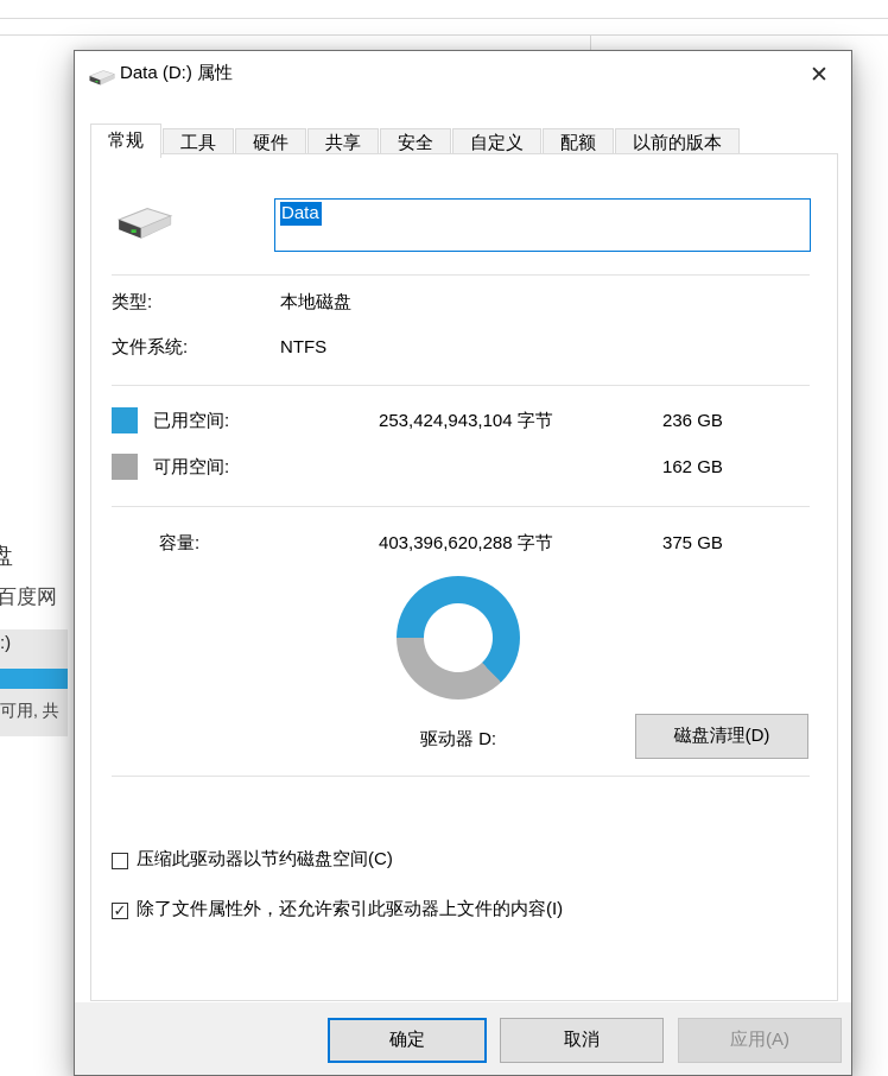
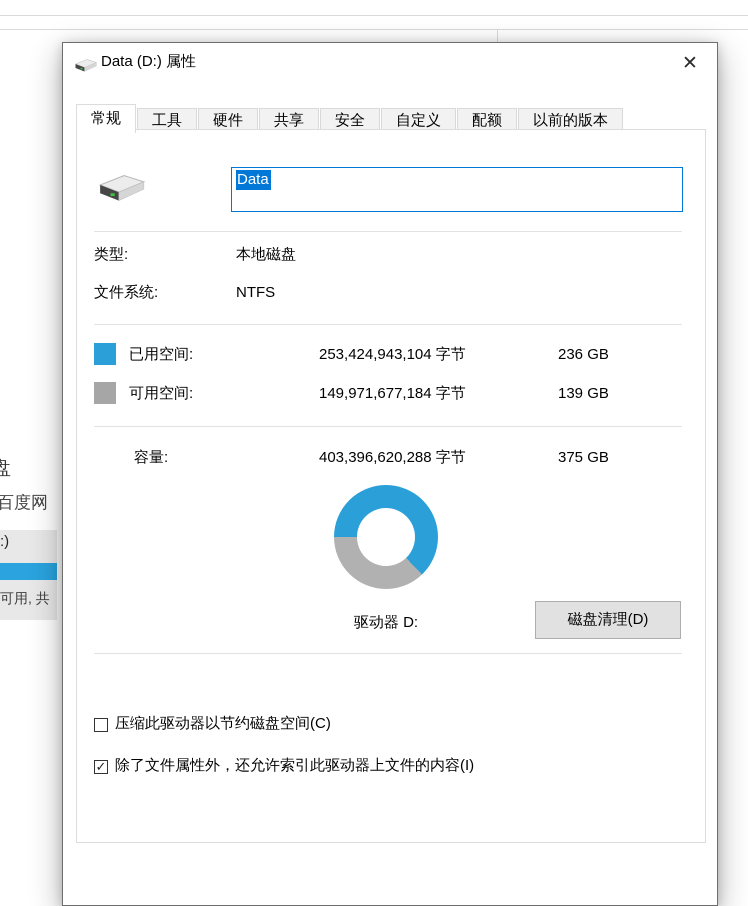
  盘
  百度网
  :)
  可用, 共
  Data (D:) 属性
  ✕
  常规
  工具
  硬件
  共享
  安全
  自定义
  配额
  以前的版本
  Data
  类型:
  本地磁盘
  文件系统:
  NTFS
  已用空间:
  253,424,943,104 字节
  236 GB
  可用空间:
+ 149,971,677,184 字节
- 162 GB
+ 139 GB
  容量:
  403,396,620,288 字节
  375 GB
  驱动器 D:
  磁盘清理(D)
  压缩此驱动器以节约磁盘空间(C)
  ✓
  除了文件属性外，还允许索引此驱动器上文件的内容(I)
- 确定
- 取消
- 应用(A)
